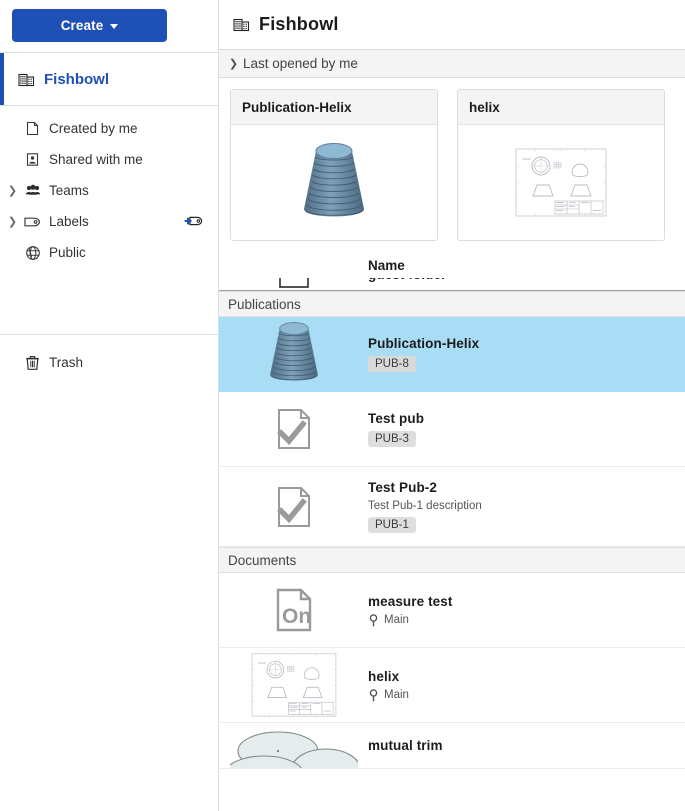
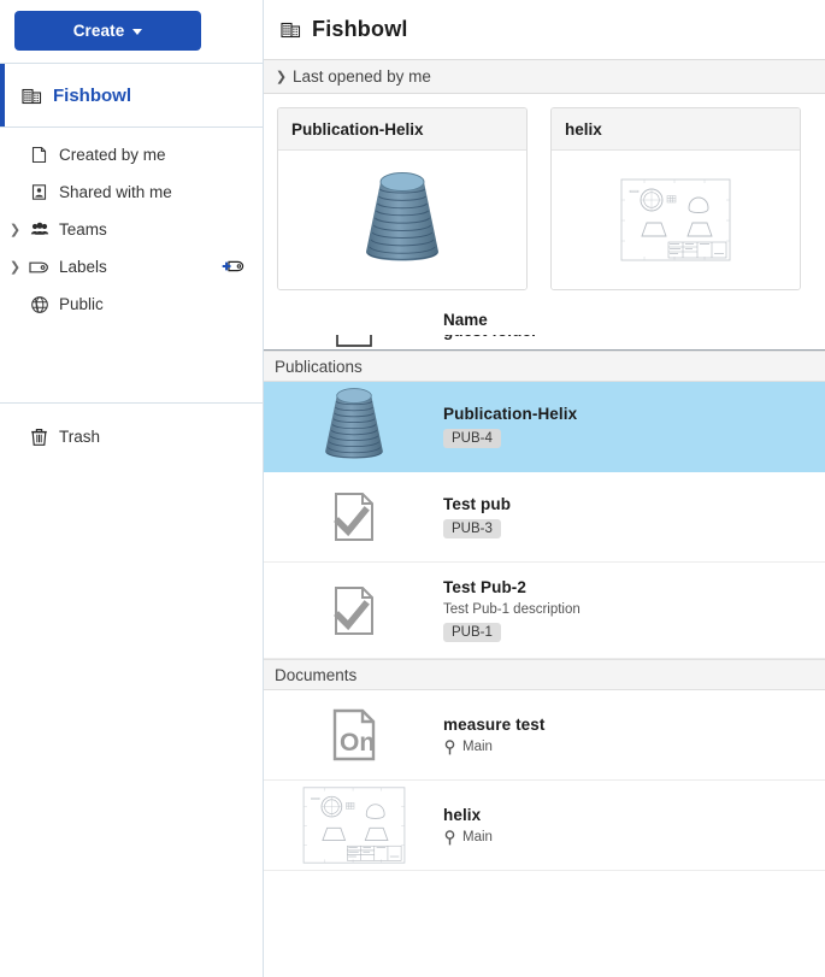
  Create
  Fishbowl
  Created by me
  Shared with me
  ❯
  Teams
  ❯
  Labels
  Public
  Trash
  Fishbowl
  ❯
  Last opened by me
  Publication-Helix
  helix
  Name
  Publications
  Publication-Helix
- PUB-8
+ PUB-4
  Test pub
  PUB-3
  Test Pub-2
  Test Pub-1 description
  PUB-1
  Documents
  On
  measure test
  Main
  helix
  Main
- mutual trim
